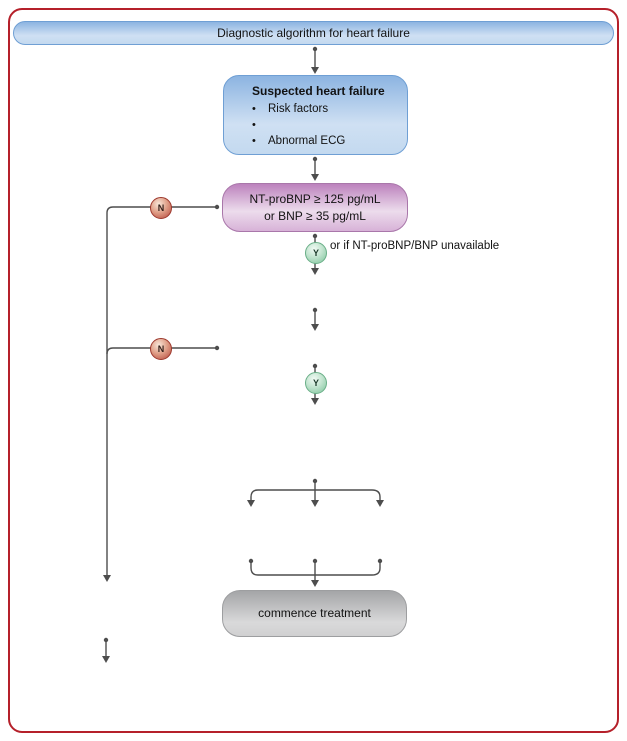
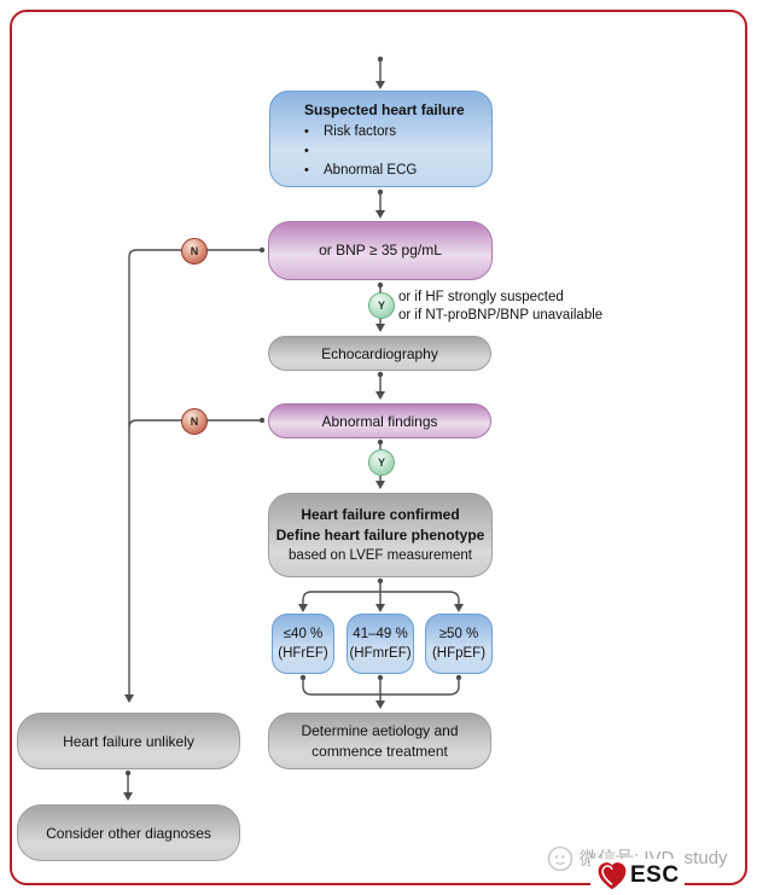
- Diagnostic algorithm for heart failure
  Suspected heart failure
  •
  Risk factors
  •
  •
  Abnormal ECG
- NT-proBNP ≥ 125 pg/mL
  or BNP ≥ 35 pg/mL
  N
  Y
  N
  Y
+ or if HF strongly suspected
  or if NT-proBNP/BNP unavailable
+ Echocardiography
+ Abnormal findings
+ Heart failure confirmed
+ Define heart failure phenotype
+ based on LVEF measurement
+ ≤40 %
+ (HFrEF)
+ 41–49 %
+ (HFmrEF)
+ ≥50 %
+ (HFpEF)
+ Determine aetiology and
  commence treatment
+ Heart failure unlikely
+ Consider other diagnoses
+ 微信号: IVD_study
+ ESC
